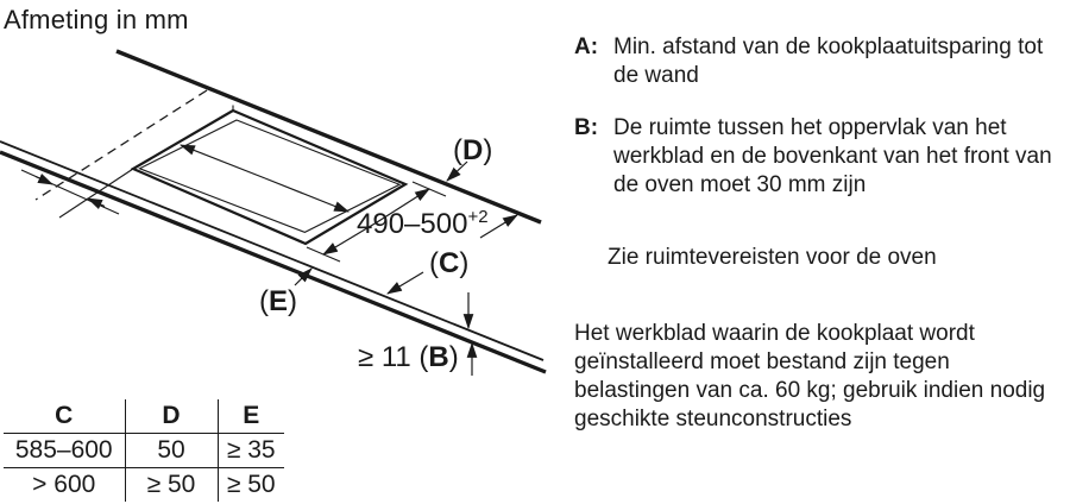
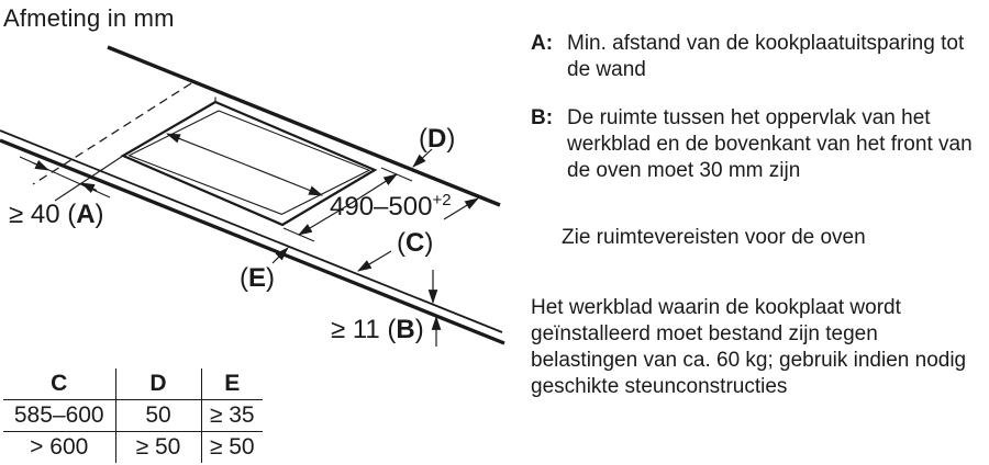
  Afmeting in mm
+ ≥ 40 (A)
  490–500+2
  (D)
  (C)
  (E)
  ≥ 11 (B)
  C	D	E
  585–600	50	≥ 35
  > 600	≥ 50	≥ 50
  A:
  Min. afstand van de kookplaatuitsparing tot de wand
  B:
  De ruimte tussen het oppervlak van het werkblad en de bovenkant van het front van de oven moet 30 mm zijn
  Zie ruimtevereisten voor de oven
  Het werkblad waarin de kookplaat wordt geïnstalleerd moet bestand zijn tegen belastingen van ca. 60 kg; gebruik indien nodig geschikte steunconstructies
